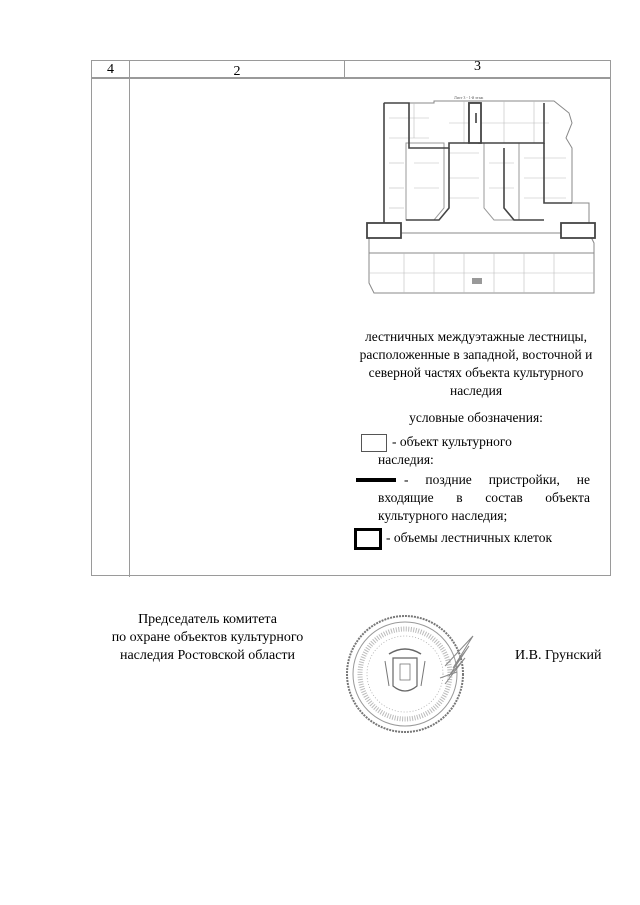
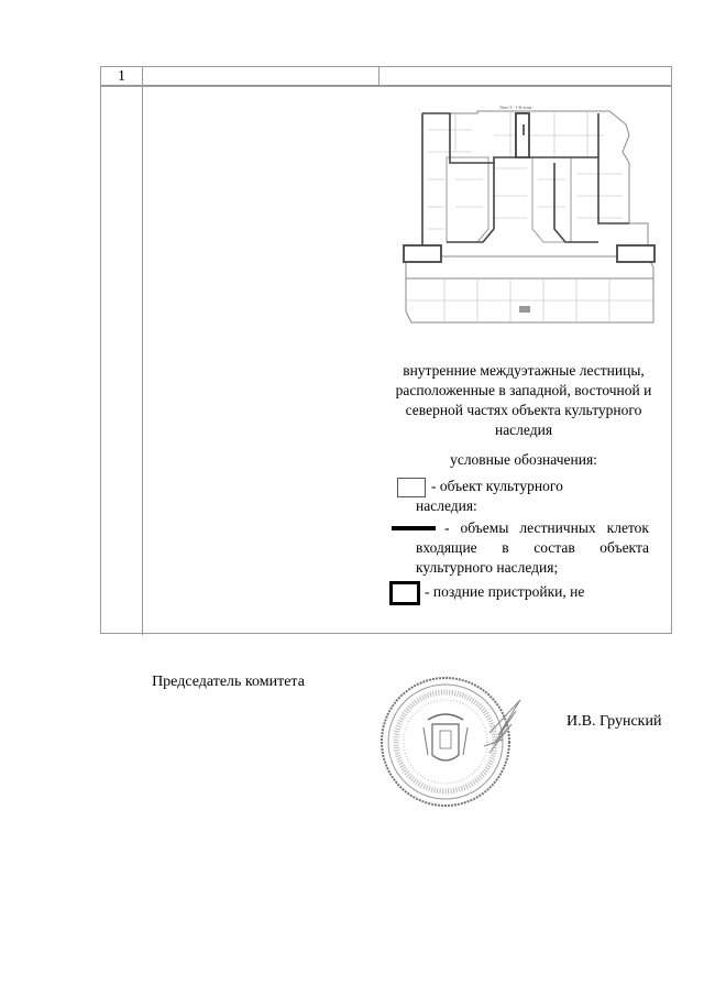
- 4
+ 1
- 2
- 3
- лестничных междуэтажные лестницы, расположенные в западной, восточной и северной частях объекта культурного наследия
+ внутренние междуэтажные лестницы, расположенные в западной, восточной и северной частях объекта культурного наследия
  условные обозначения:
  - объект культурного
  наследия:
- - поздние пристройки, не
+ - объемы лестничных клеток
  входящие в состав объекта
  культурного наследия;
- - объемы лестничных клеток
+ - поздние пристройки, не
  Председатель комитета
- по охране объектов культурного
- наследия Ростовской области
  И.В. Грунский
